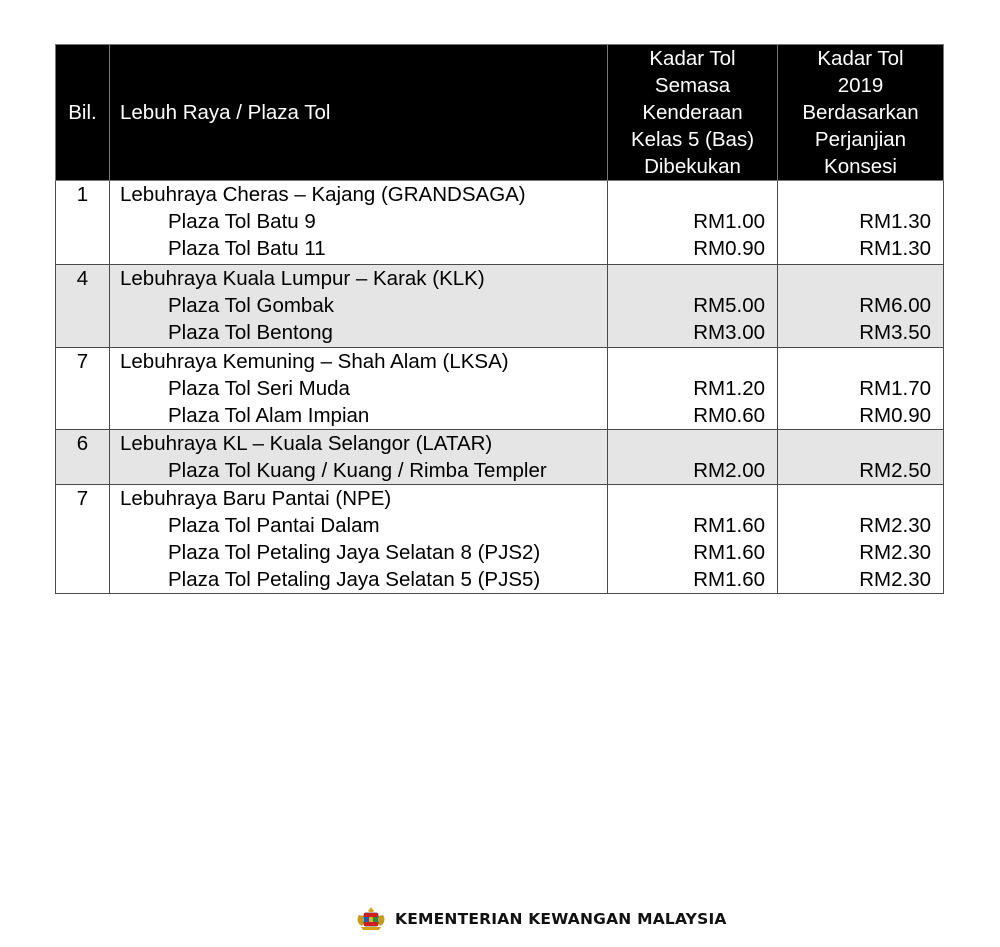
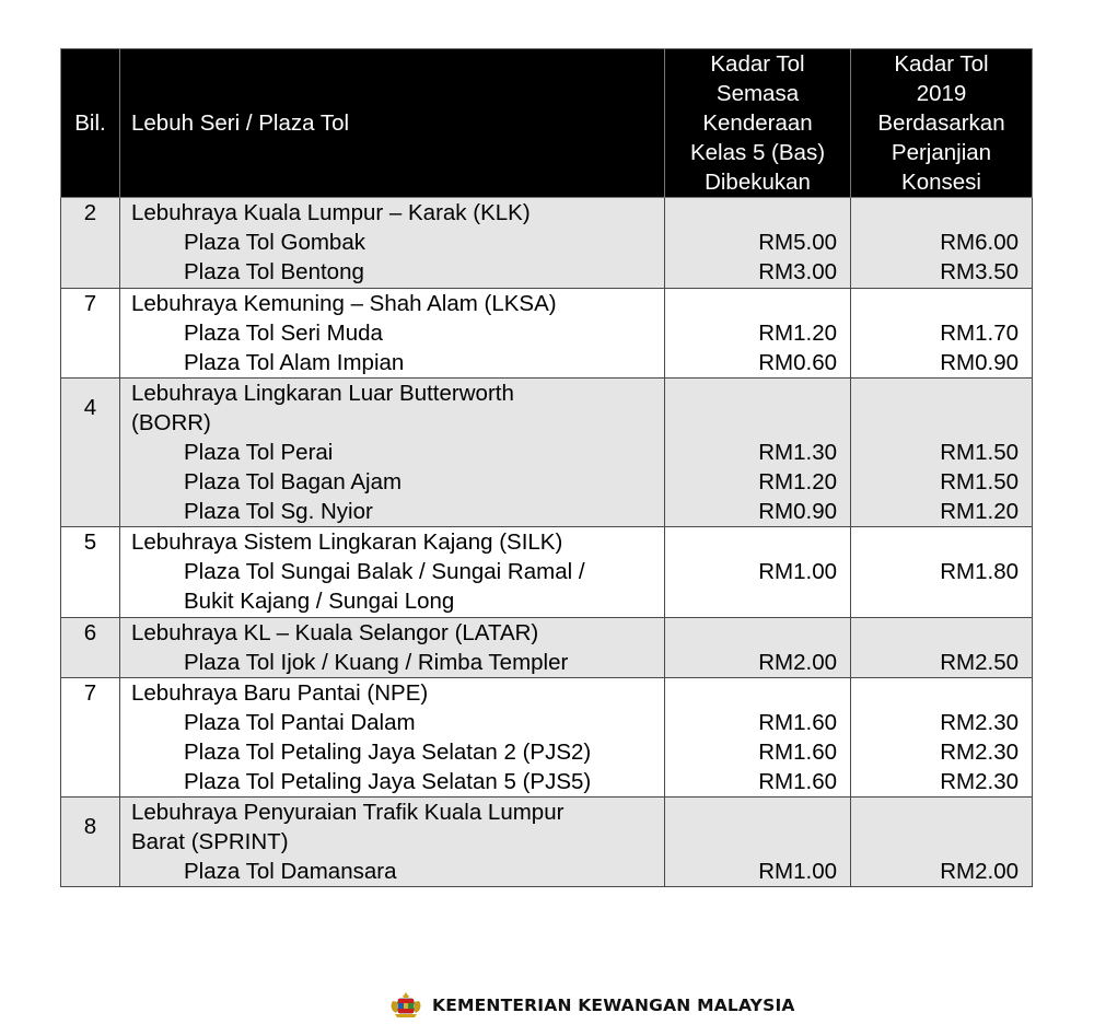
- Bil.	Lebuh Raya / Plaza Tol	Kadar Tol Semasa Kenderaan Kelas 5 (Bas) Dibekukan	Kadar Tol 2019 Berdasarkan Perjanjian Konsesi
+ Bil.	Lebuh Seri / Plaza Tol	Kadar Tol Semasa Kenderaan Kelas 5 (Bas) Dibekukan	Kadar Tol 2019 Berdasarkan Perjanjian Konsesi
- 1	Lebuhraya Cheras – Kajang (GRANDSAGA) Plaza Tol Batu 9 Plaza Tol Batu 11	RM1.00 RM0.90	RM1.30 RM1.30
- 4	Lebuhraya Kuala Lumpur – Karak (KLK) Plaza Tol Gombak Plaza Tol Bentong	RM5.00 RM3.00	RM6.00 RM3.50
+ 2	Lebuhraya Kuala Lumpur – Karak (KLK) Plaza Tol Gombak Plaza Tol Bentong	RM5.00 RM3.00	RM6.00 RM3.50
  7	Lebuhraya Kemuning – Shah Alam (LKSA) Plaza Tol Seri Muda Plaza Tol Alam Impian	RM1.20 RM0.60	RM1.70 RM0.90
+ 4	Lebuhraya Lingkaran Luar Butterworth (BORR) Plaza Tol Perai Plaza Tol Bagan Ajam Plaza Tol Sg. Nyior	RM1.30 RM1.20 RM0.90	RM1.50 RM1.50 RM1.20
+ 5	Lebuhraya Sistem Lingkaran Kajang (SILK) Plaza Tol Sungai Balak / Sungai Ramal / Bukit Kajang / Sungai Long	RM1.00	RM1.80
- 6	Lebuhraya KL – Kuala Selangor (LATAR) Plaza Tol Kuang / Kuang / Rimba Templer	RM2.00	RM2.50
+ 6	Lebuhraya KL – Kuala Selangor (LATAR) Plaza Tol Ijok / Kuang / Rimba Templer	RM2.00	RM2.50
- 7	Lebuhraya Baru Pantai (NPE) Plaza Tol Pantai Dalam Plaza Tol Petaling Jaya Selatan 8 (PJS2) Plaza Tol Petaling Jaya Selatan 5 (PJS5)	RM1.60 RM1.60 RM1.60	RM2.30 RM2.30 RM2.30
+ 7	Lebuhraya Baru Pantai (NPE) Plaza Tol Pantai Dalam Plaza Tol Petaling Jaya Selatan 2 (PJS2) Plaza Tol Petaling Jaya Selatan 5 (PJS5)	RM1.60 RM1.60 RM1.60	RM2.30 RM2.30 RM2.30
+ 8	Lebuhraya Penyuraian Trafik Kuala Lumpur Barat (SPRINT) Plaza Tol Damansara	RM1.00	RM2.00
  KEMENTERIAN KEWANGAN MALAYSIA
